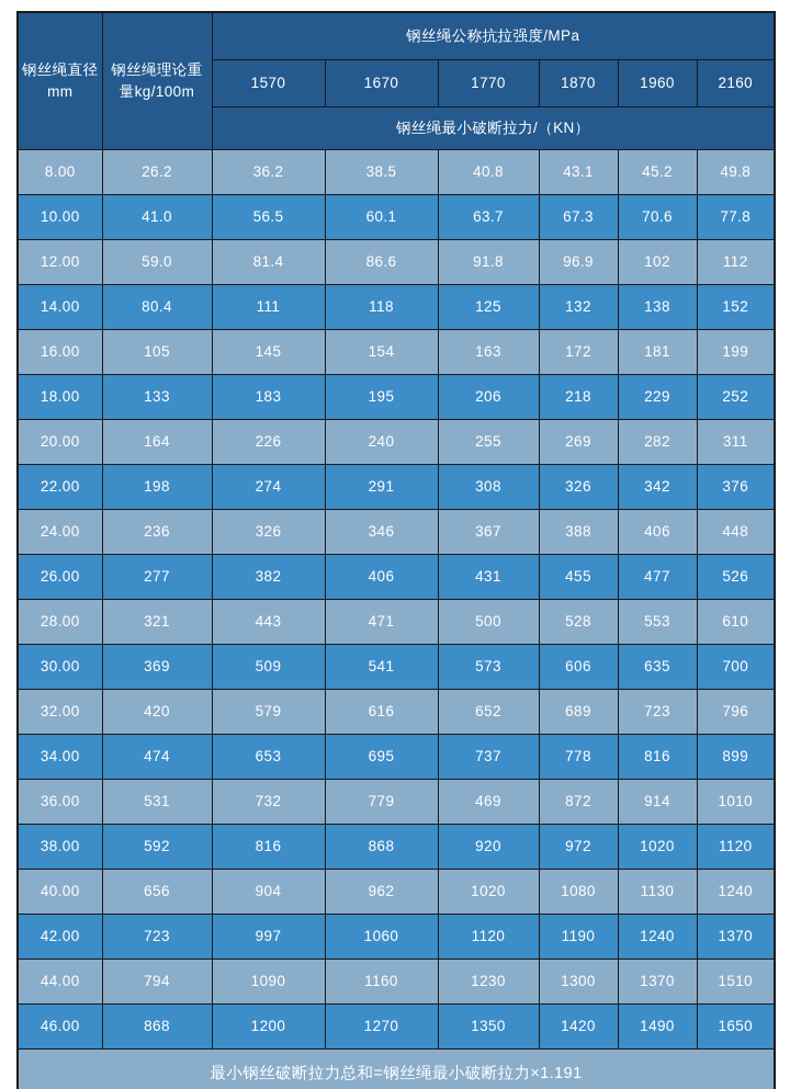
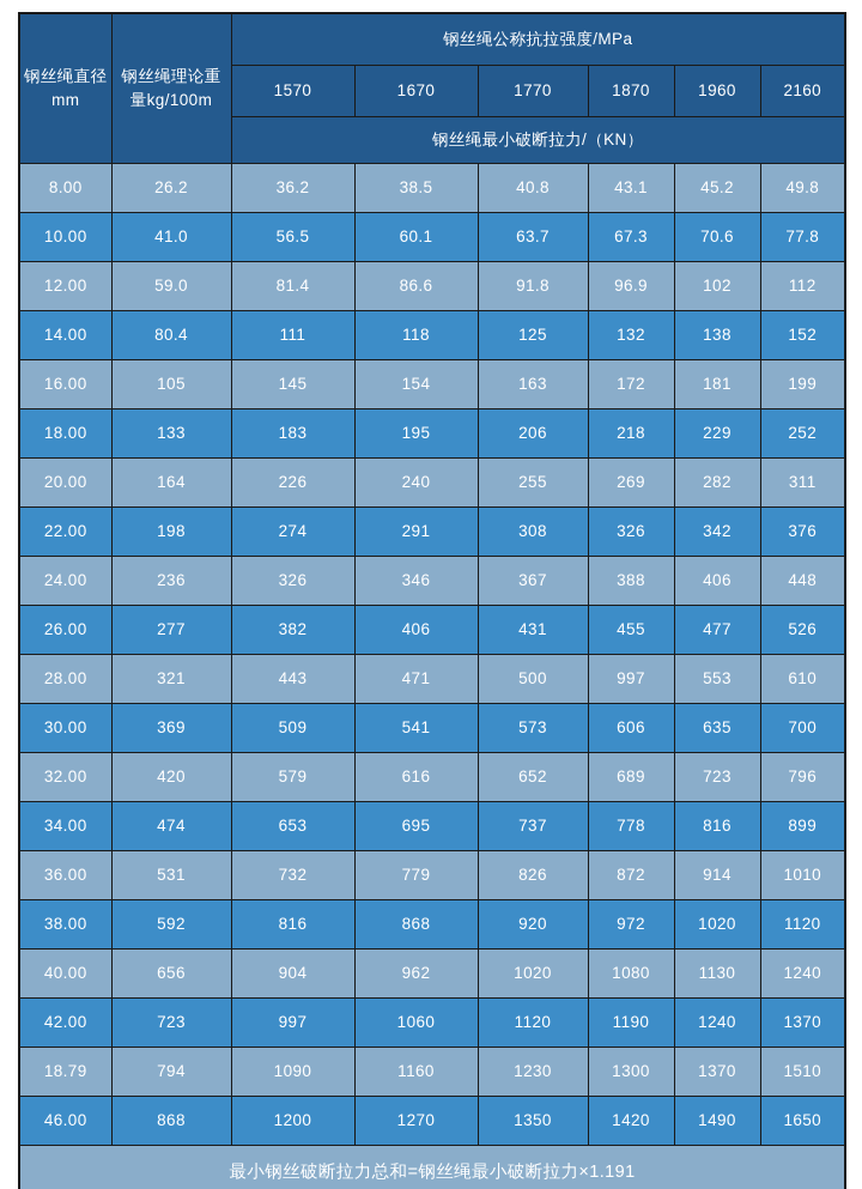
  钢丝绳直径mm	钢丝绳理论重量kg/100m	钢丝绳公称抗拉强度/MPa
  1570	1670	1770	1870	1960	2160
  钢丝绳最小破断拉力/（KN）
  8.00	26.2	36.2	38.5	40.8	43.1	45.2	49.8
  10.00	41.0	56.5	60.1	63.7	67.3	70.6	77.8
  12.00	59.0	81.4	86.6	91.8	96.9	102	112
  14.00	80.4	111	118	125	132	138	152
  16.00	105	145	154	163	172	181	199
  18.00	133	183	195	206	218	229	252
  20.00	164	226	240	255	269	282	311
  22.00	198	274	291	308	326	342	376
  24.00	236	326	346	367	388	406	448
  26.00	277	382	406	431	455	477	526
- 28.00	321	443	471	500	528	553	610
+ 28.00	321	443	471	500	997	553	610
  30.00	369	509	541	573	606	635	700
  32.00	420	579	616	652	689	723	796
  34.00	474	653	695	737	778	816	899
- 36.00	531	732	779	469	872	914	1010
+ 36.00	531	732	779	826	872	914	1010
  38.00	592	816	868	920	972	1020	1120
  40.00	656	904	962	1020	1080	1130	1240
  42.00	723	997	1060	1120	1190	1240	1370
- 44.00	794	1090	1160	1230	1300	1370	1510
+ 18.79	794	1090	1160	1230	1300	1370	1510
  46.00	868	1200	1270	1350	1420	1490	1650
  最小钢丝破断拉力总和=钢丝绳最小破断拉力×1.191
